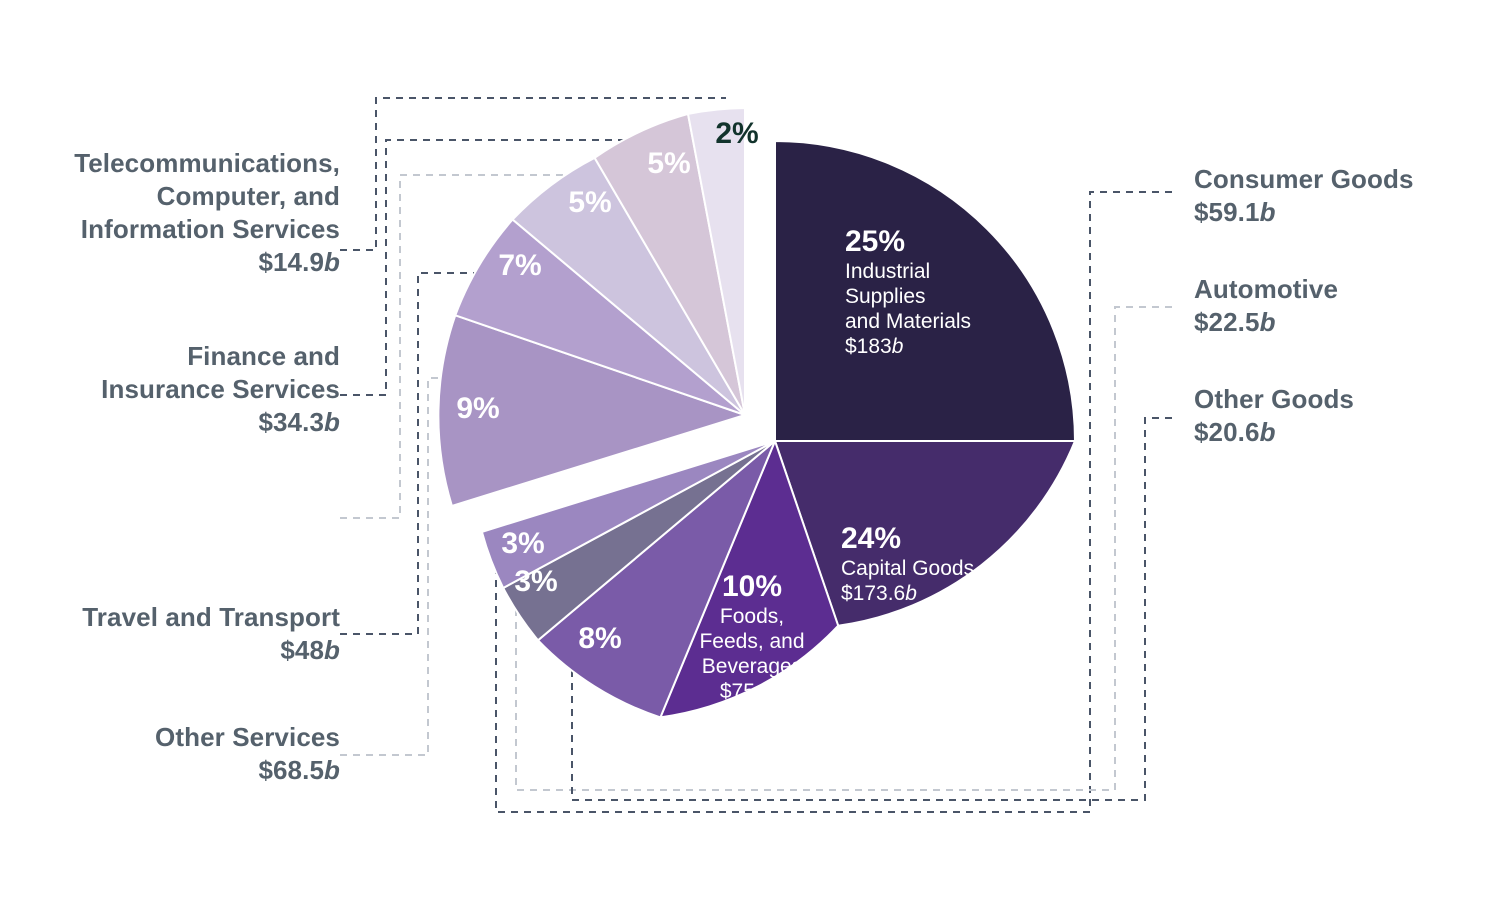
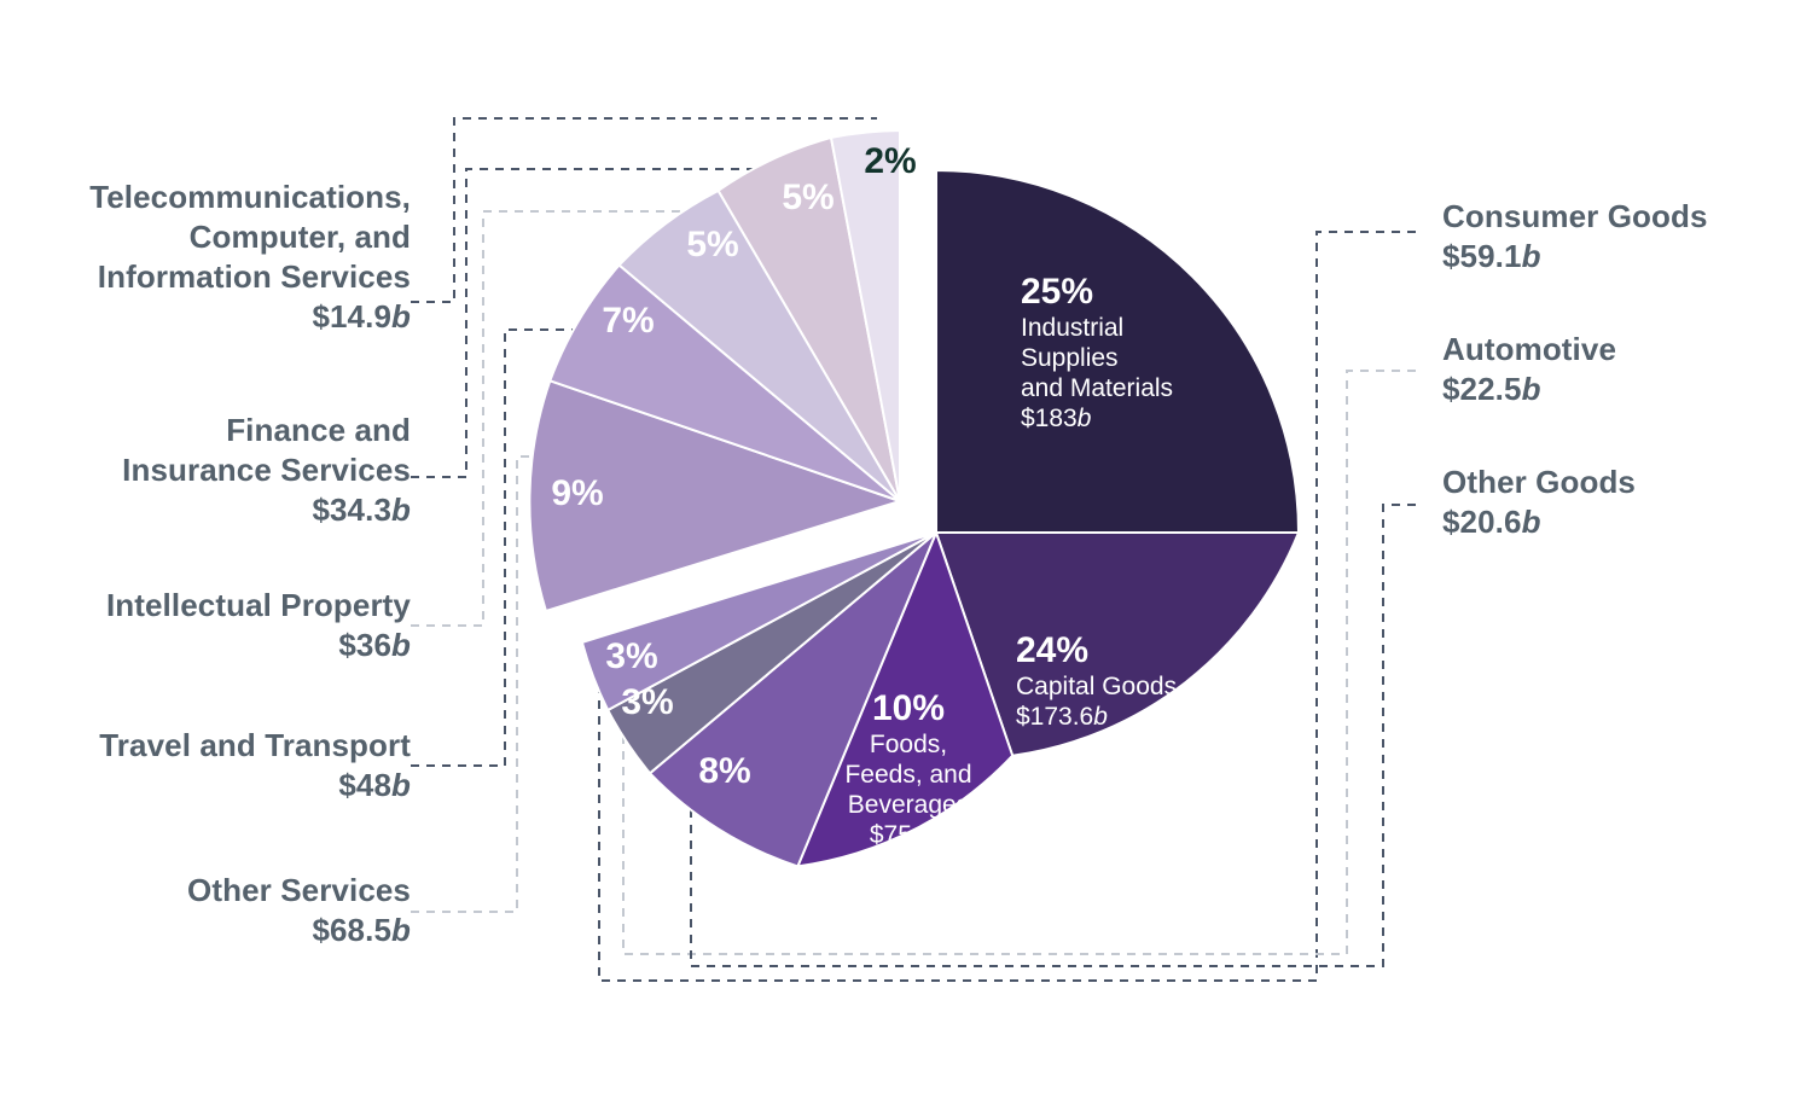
  25%
  Industrial
  Supplies
  and Materials
  $183b
  24%
  Capital Goods
  $173.6b
  10%
  Foods,
  Feeds, and
  Beverages
  $75.3
  8%
  3%
  3%
  9%
  7%
  5%
  5%
  2%
  Telecommunications,
  Computer, and
  Information Services
  $14.9b
  Finance and
  Insurance Services
  $34.3b
+ Intellectual Property
+ $36b
  Travel and Transport
  $48b
  Other Services
  $68.5b
  Consumer Goods
  $59.1b
  Automotive
  $22.5b
  Other Goods
  $20.6b
